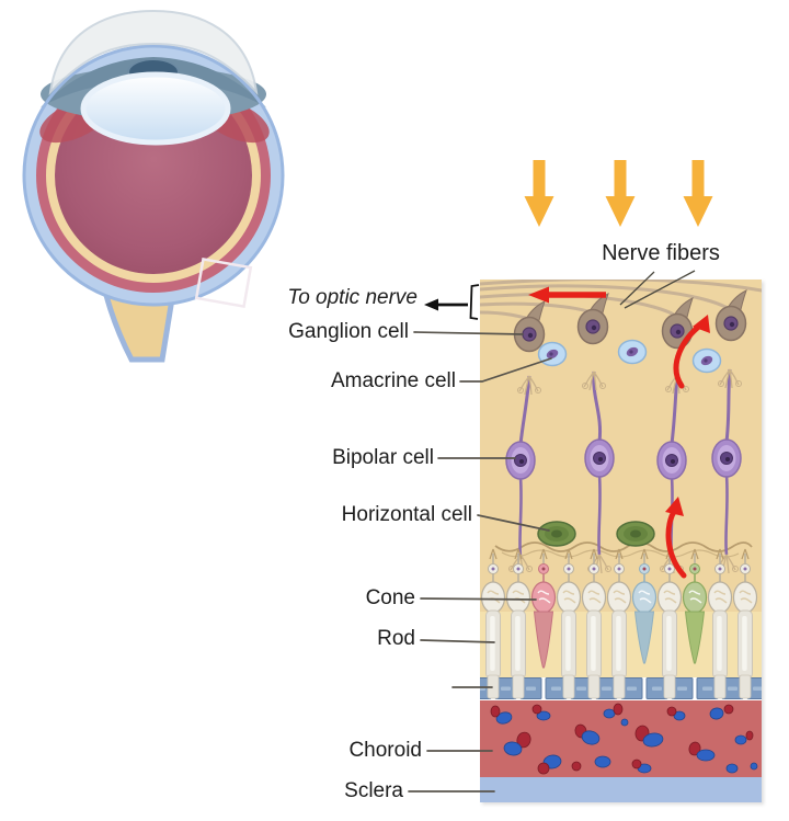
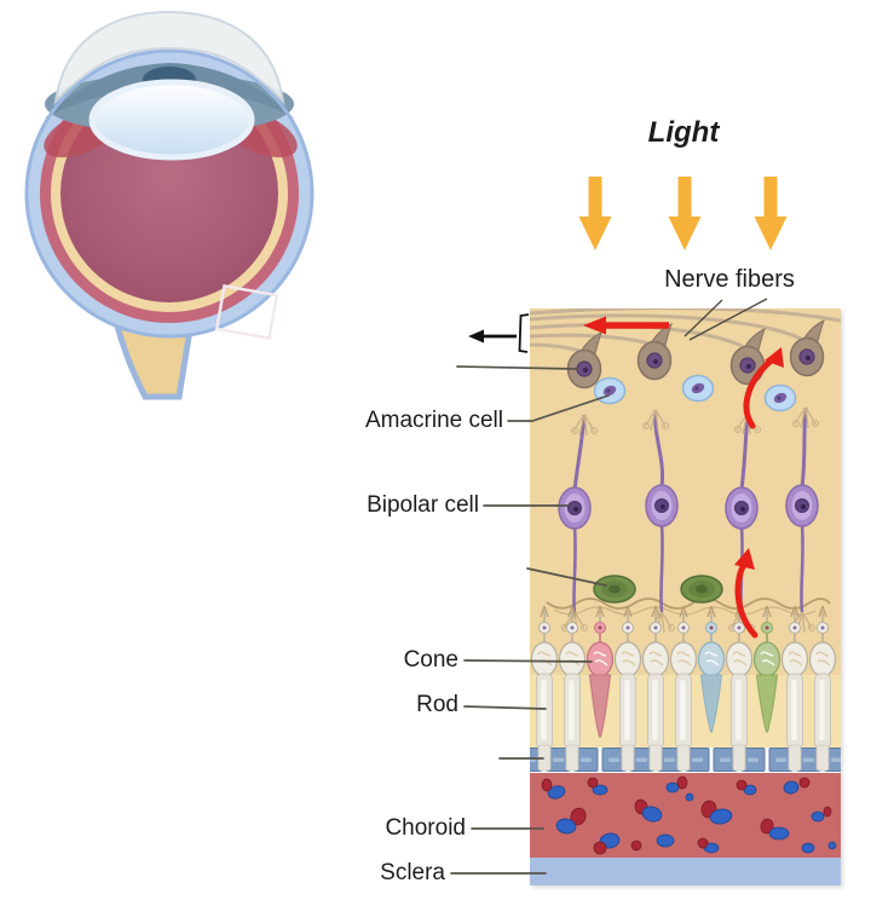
+ Light
  Nerve fibers
- To optic nerve
- Ganglion cell
  Amacrine cell
  Bipolar cell
- Horizontal cell
  Cone
  Rod
  Choroid
  Sclera
